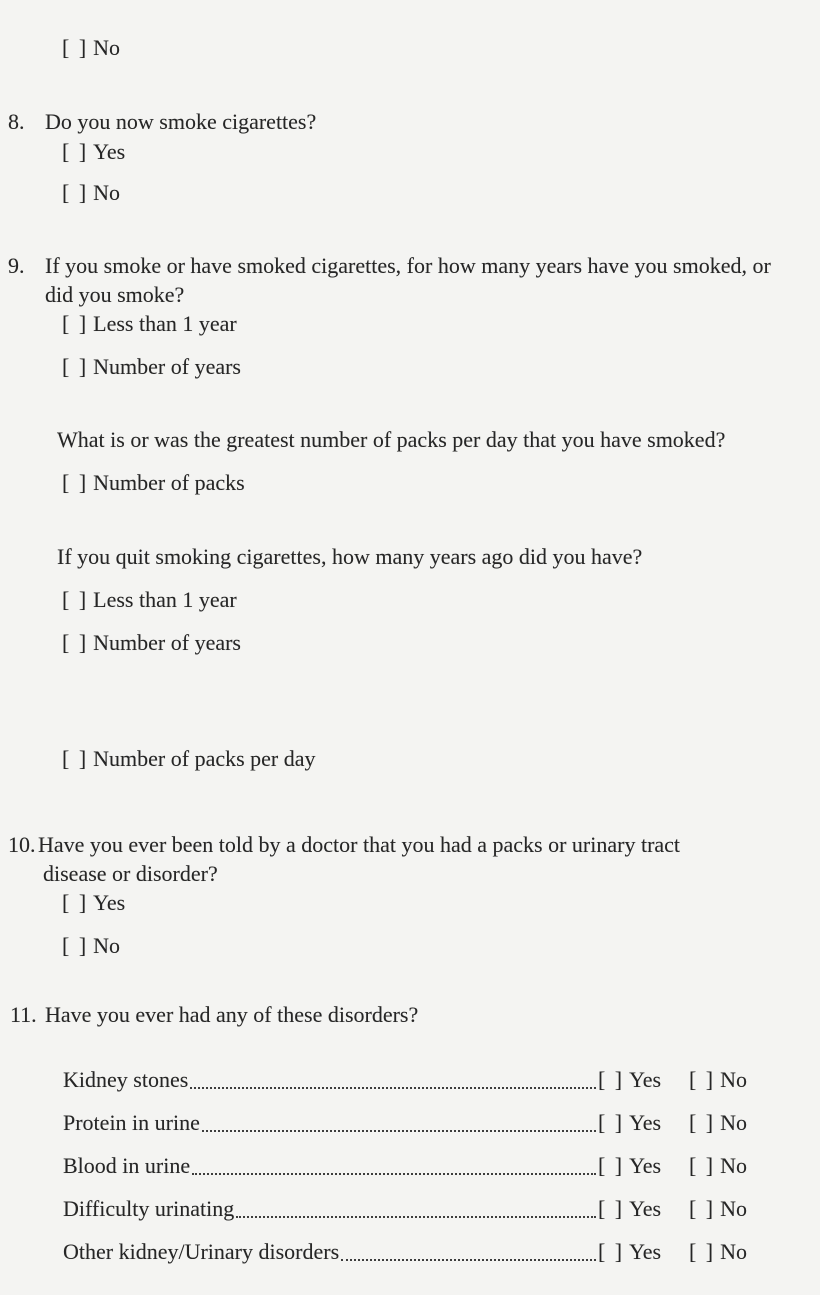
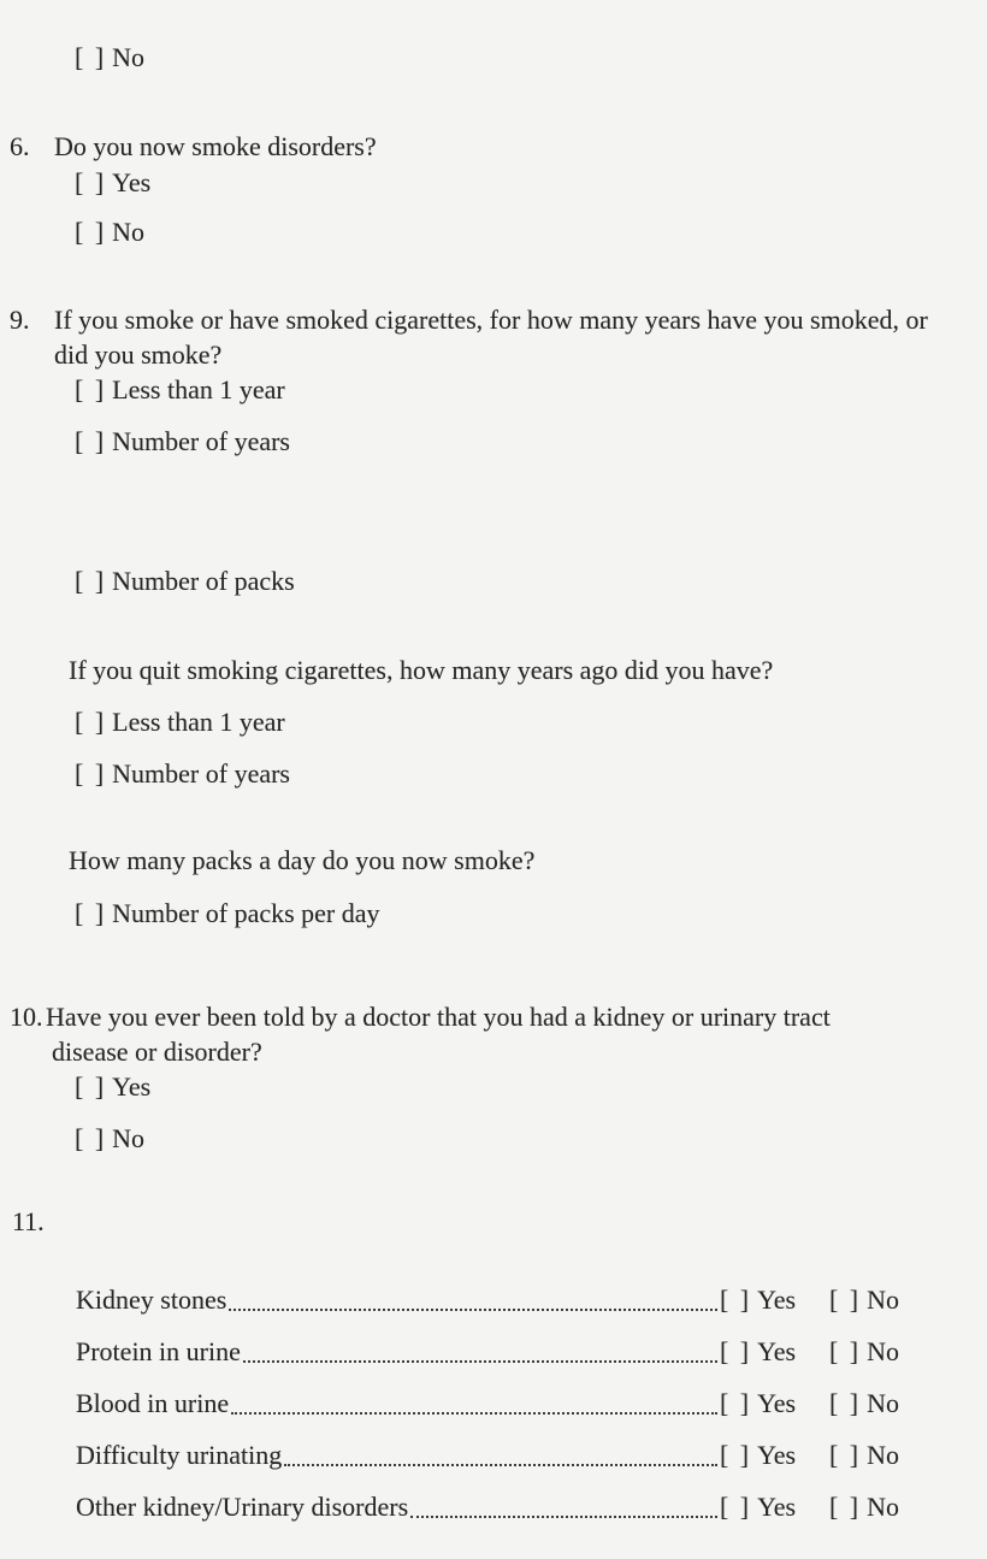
  [ ] No
- 8.
+ 6.
- Do you now smoke cigarettes?
+ Do you now smoke disorders?
  [ ] Yes
  [ ] No
  9.
  If you smoke or have smoked cigarettes, for how many years have you smoked, or
  did you smoke?
  [ ] Less than 1 year
  [ ] Number of years
- What is or was the greatest number of packs per day that you have smoked?
  [ ] Number of packs
  If you quit smoking cigarettes, how many years ago did you have?
  [ ] Less than 1 year
  [ ] Number of years
+ How many packs a day do you now smoke?
  [ ] Number of packs per day
  10.
- Have you ever been told by a doctor that you had a packs or urinary tract
+ Have you ever been told by a doctor that you had a kidney or urinary tract
  disease or disorder?
  [ ] Yes
  [ ] No
  11.
- Have you ever had any of these disorders?
  Kidney stones
  [ ] Yes
  [ ] No
  Protein in urine
  [ ] Yes
  [ ] No
  Blood in urine
  [ ] Yes
  [ ] No
  Difficulty urinating
  [ ] Yes
  [ ] No
  Other kidney/Urinary disorders
  [ ] Yes
  [ ] No
